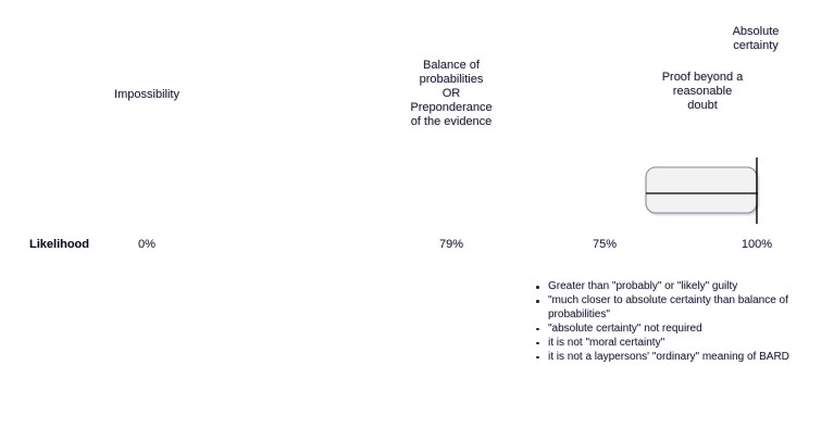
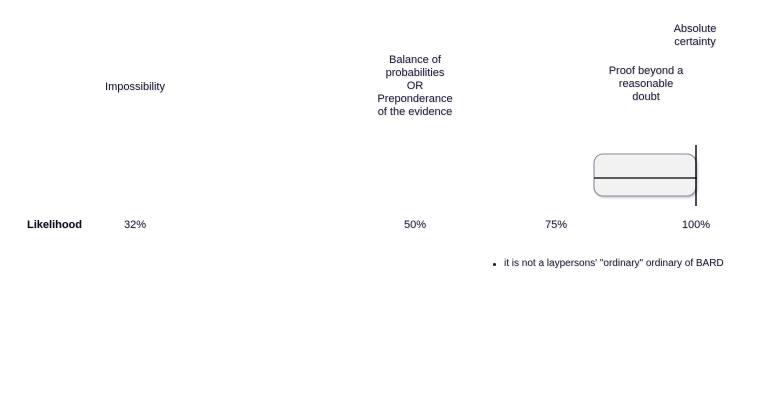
  Impossibility
  Balance of
  probabilities
  OR
  Preponderance
  of the evidence
  Proof beyond a
  reasonable
  doubt
  Absolute
  certainty
  Likelihood
- 0%
+ 32%
- 79%
+ 50%
  75%
  100%
- Greater than "probably" or "likely" guilty
- "much closer to absolute certainty than balance of probabilities"
- "absolute certainty" not required
- it is not "moral certainty"
- it is not a laypersons' "ordinary" meaning of BARD
+ it is not a laypersons' "ordinary" ordinary of BARD
